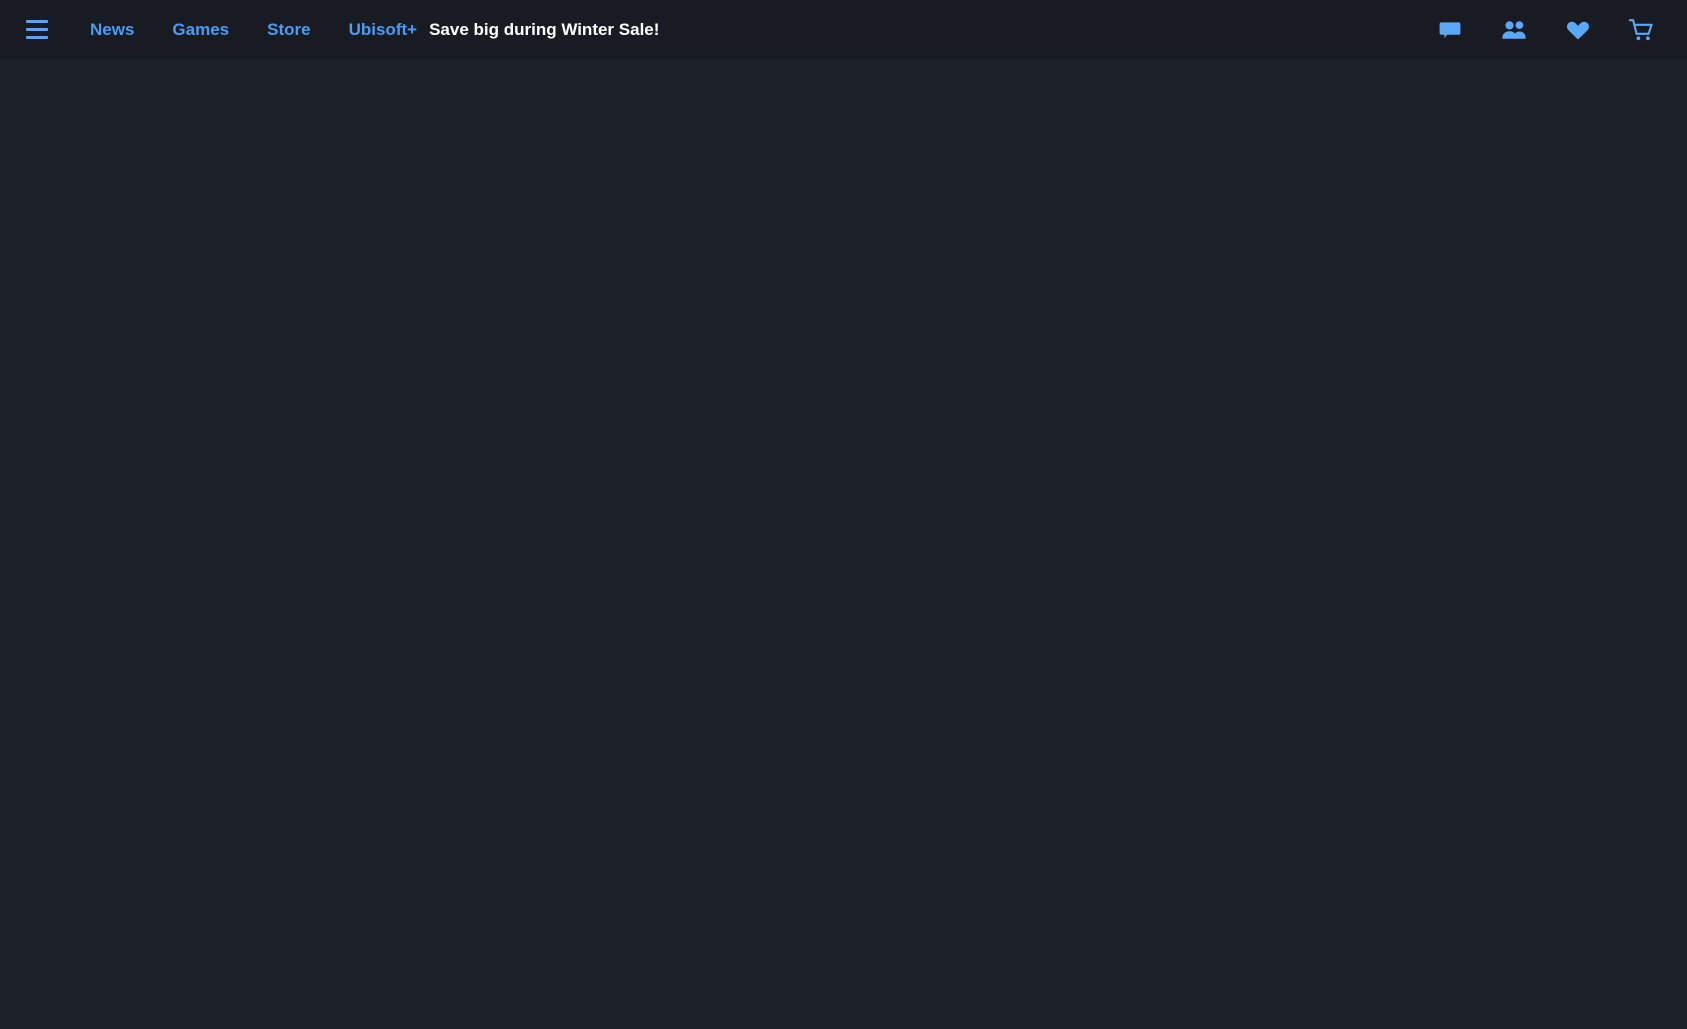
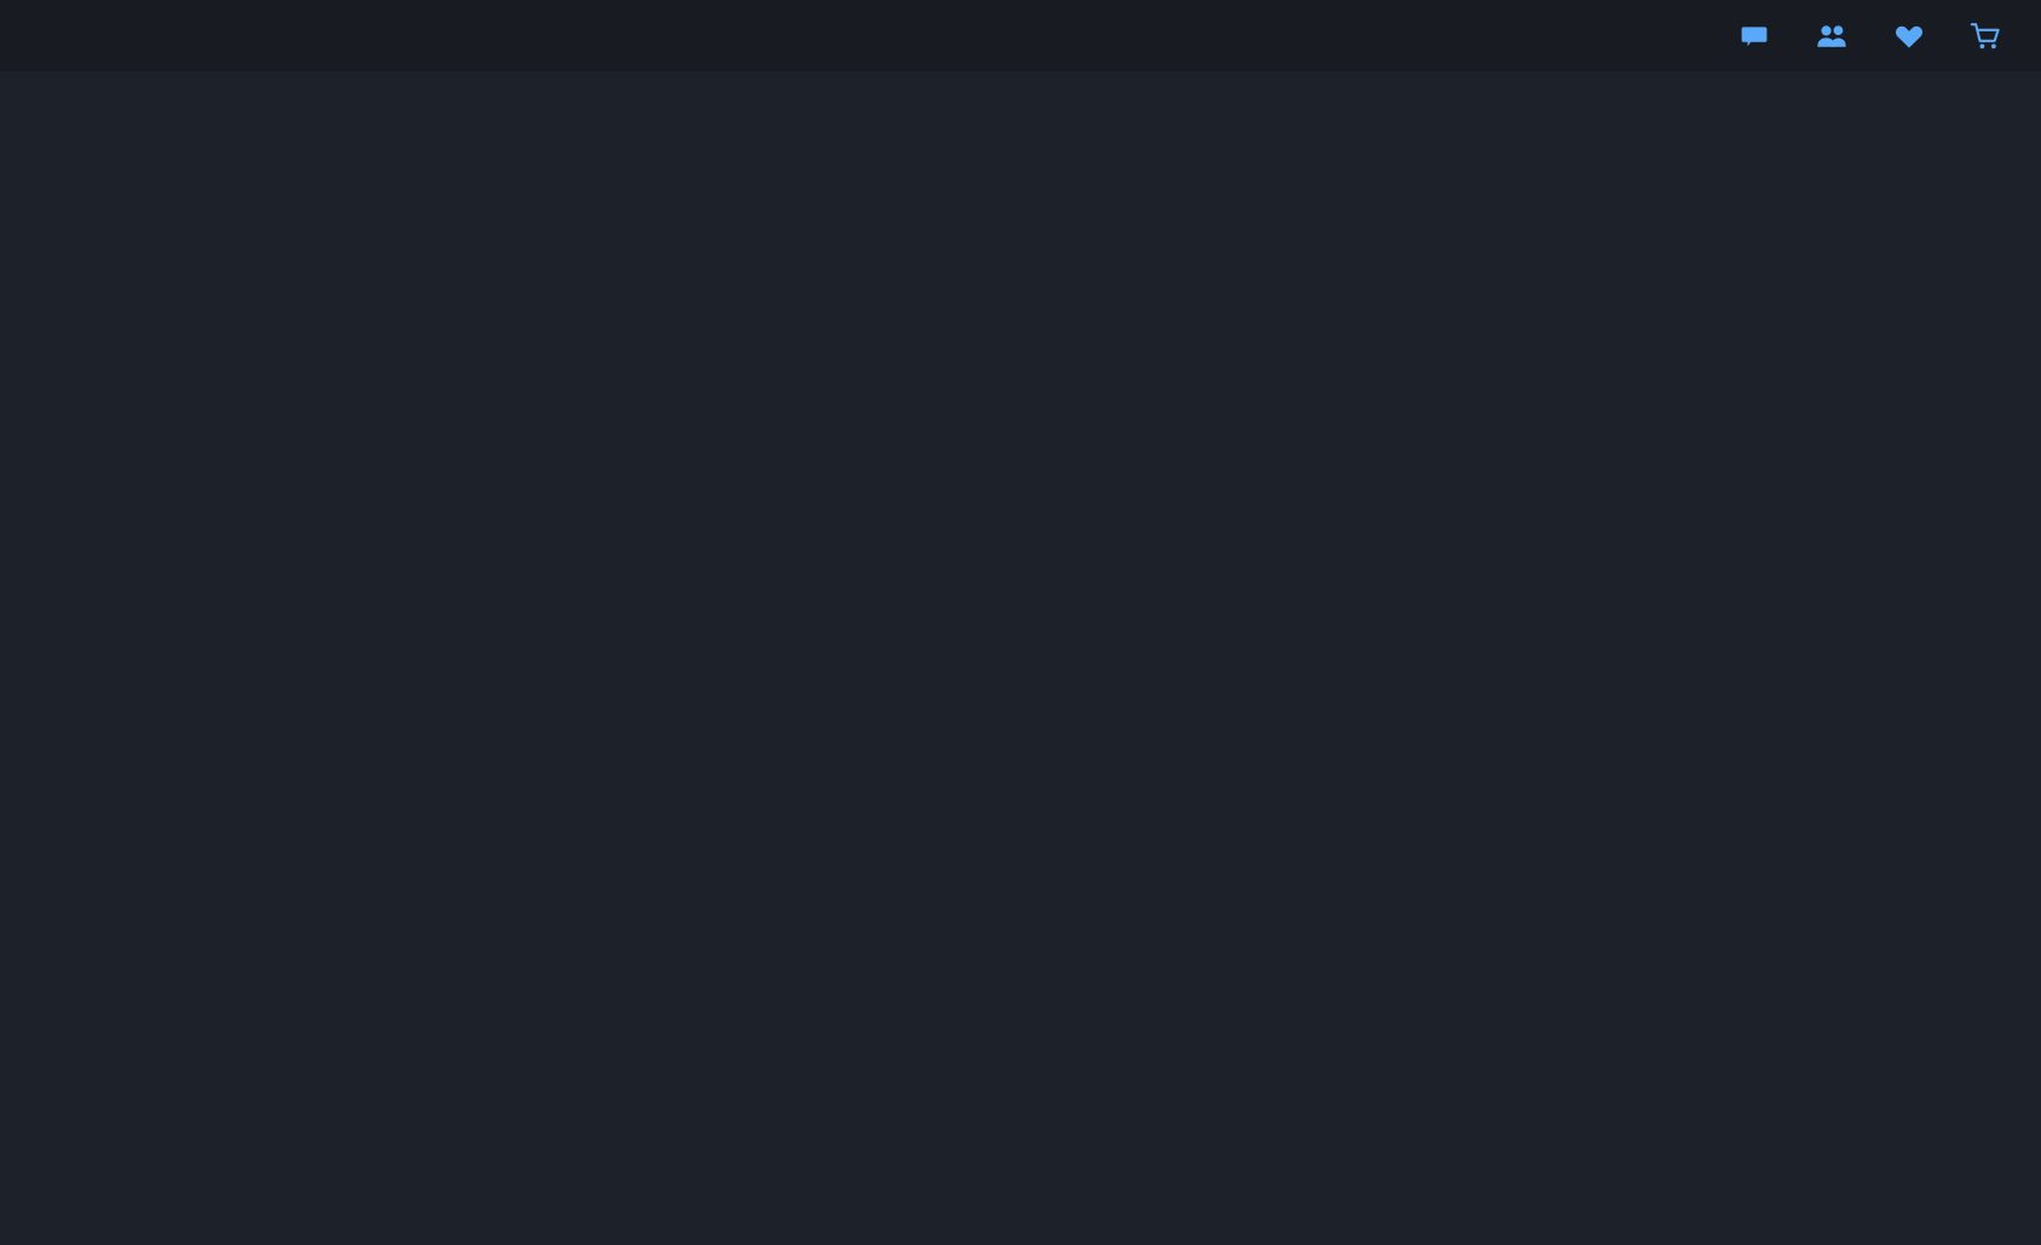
- News
- Games
- Store
- Ubisoft+
- Save big during Winter Sale!
